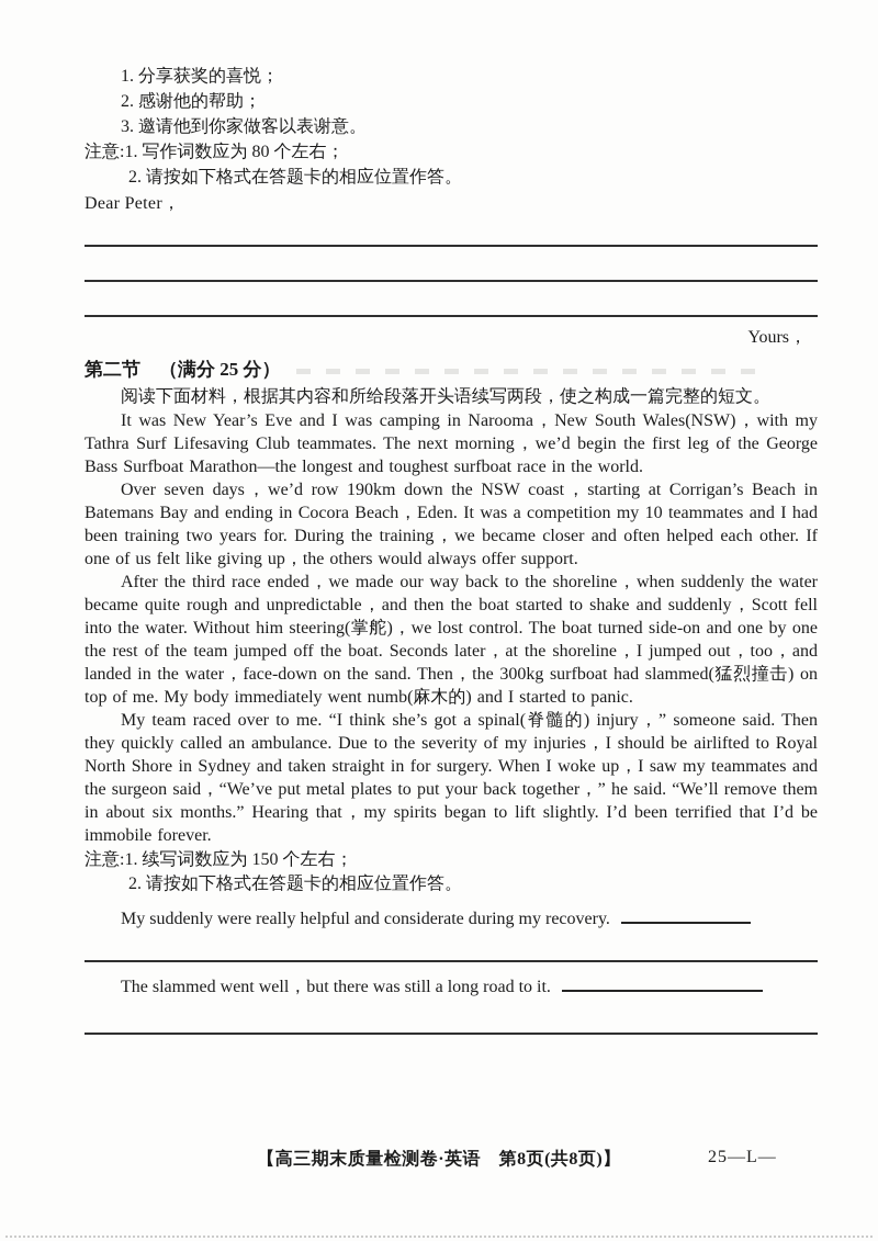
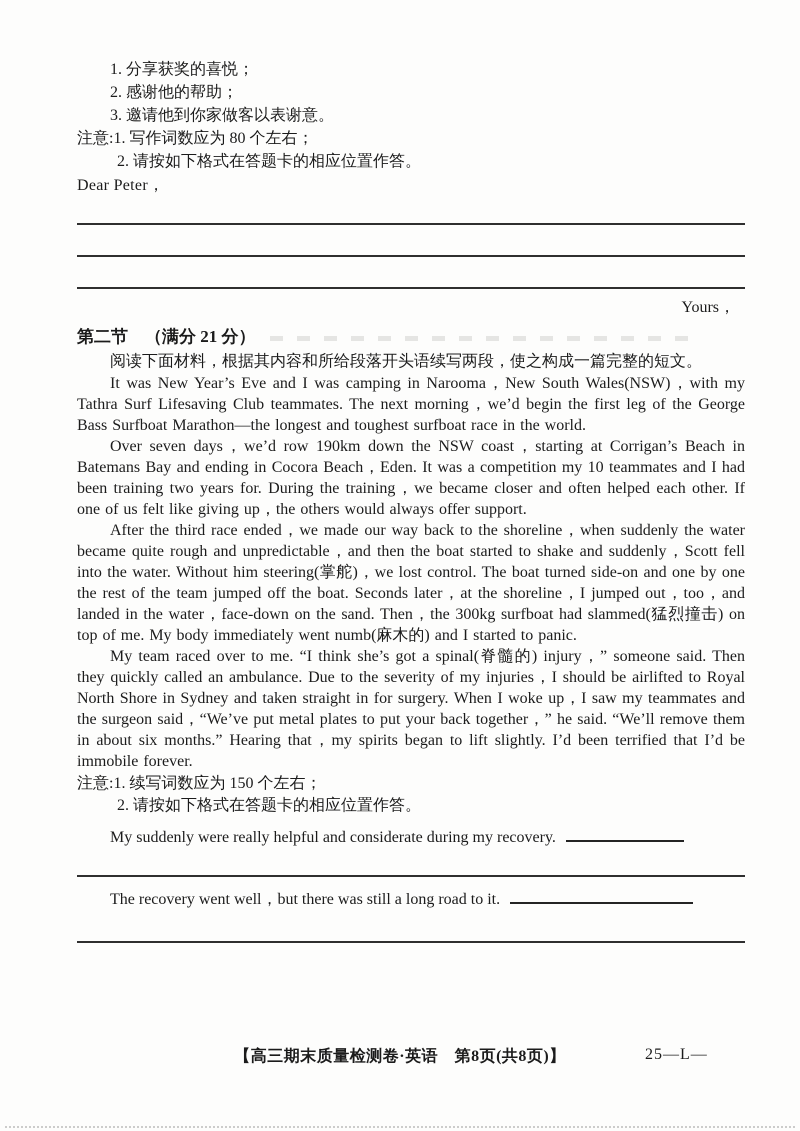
  1. 分享获奖的喜悦；
  2. 感谢他的帮助；
  3. 邀请他到你家做客以表谢意。
  注意:1. 写作词数应为 80 个左右；
  2. 请按如下格式在答题卡的相应位置作答。
  Dear Peter，
  Yours，
- 第二节 （满分 25 分）
+ 第二节 （满分 21 分）
  阅读下面材料，根据其内容和所给段落开头语续写两段，使之构成一篇完整的短文。
  It was New Year’s Eve and I was camping in Narooma，New South Wales(NSW)，with my Tathra Surf Lifesaving Club teammates. The next morning，we’d begin the first leg of the George Bass Surfboat Marathon—the longest and toughest surfboat race in the world.
  Over seven days，we’d row 190km down the NSW coast，starting at Corrigan’s Beach in Batemans Bay and ending in Cocora Beach，Eden. It was a competition my 10 teammates and I had been training two years for. During the training，we became closer and often helped each other. If one of us felt like giving up，the others would always offer support.
  After the third race ended，we made our way back to the shoreline，when suddenly the water became quite rough and unpredictable，and then the boat started to shake and suddenly，Scott fell into the water. Without him steering(掌舵)，we lost control. The boat turned side-on and one by one the rest of the team jumped off the boat. Seconds later，at the shoreline，I jumped out，too，and landed in the water，face-down on the sand. Then，the 300kg surfboat had slammed(猛烈撞击) on top of me. My body immediately went numb(麻木的) and I started to panic.
  My team raced over to me. “I think she’s got a spinal(脊髓的) injury，” someone said. Then they quickly called an ambulance. Due to the severity of my injuries，I should be airlifted to Royal North Shore in Sydney and taken straight in for surgery. When I woke up，I saw my teammates and the surgeon said，“We’ve put metal plates to put your back together，” he said. “We’ll remove them in about six months.” Hearing that，my spirits began to lift slightly. I’d been terrified that I’d be immobile forever.
  注意:1. 续写词数应为 150 个左右；
  2. 请按如下格式在答题卡的相应位置作答。
  My suddenly were really helpful and considerate during my recovery.
- The slammed went well，but there was still a long road to it.
+ The recovery went well，but there was still a long road to it.
  【高三期末质量检测卷·英语 第8页(共8页)】
  25—L—
